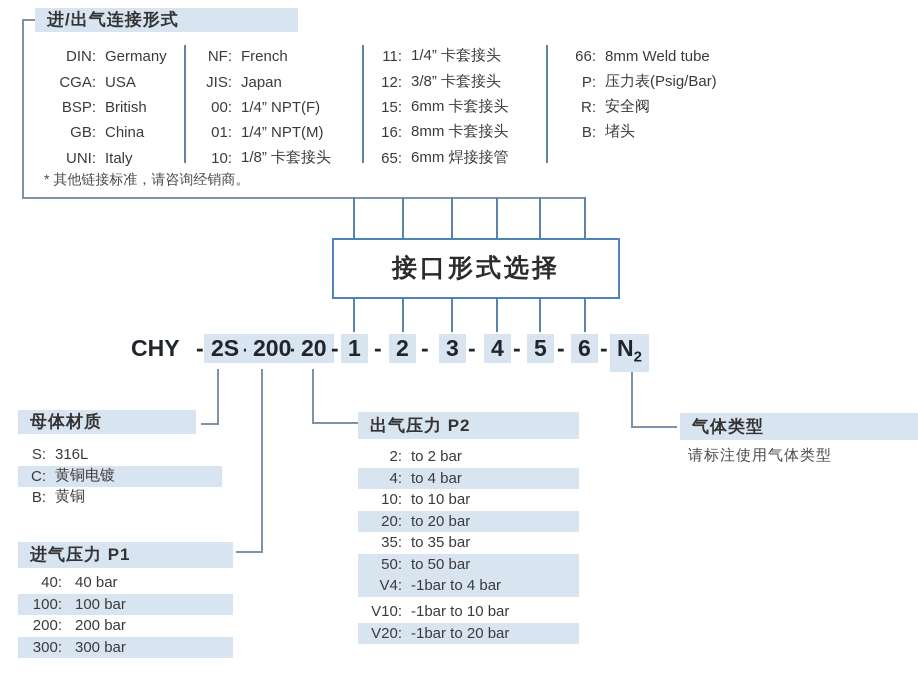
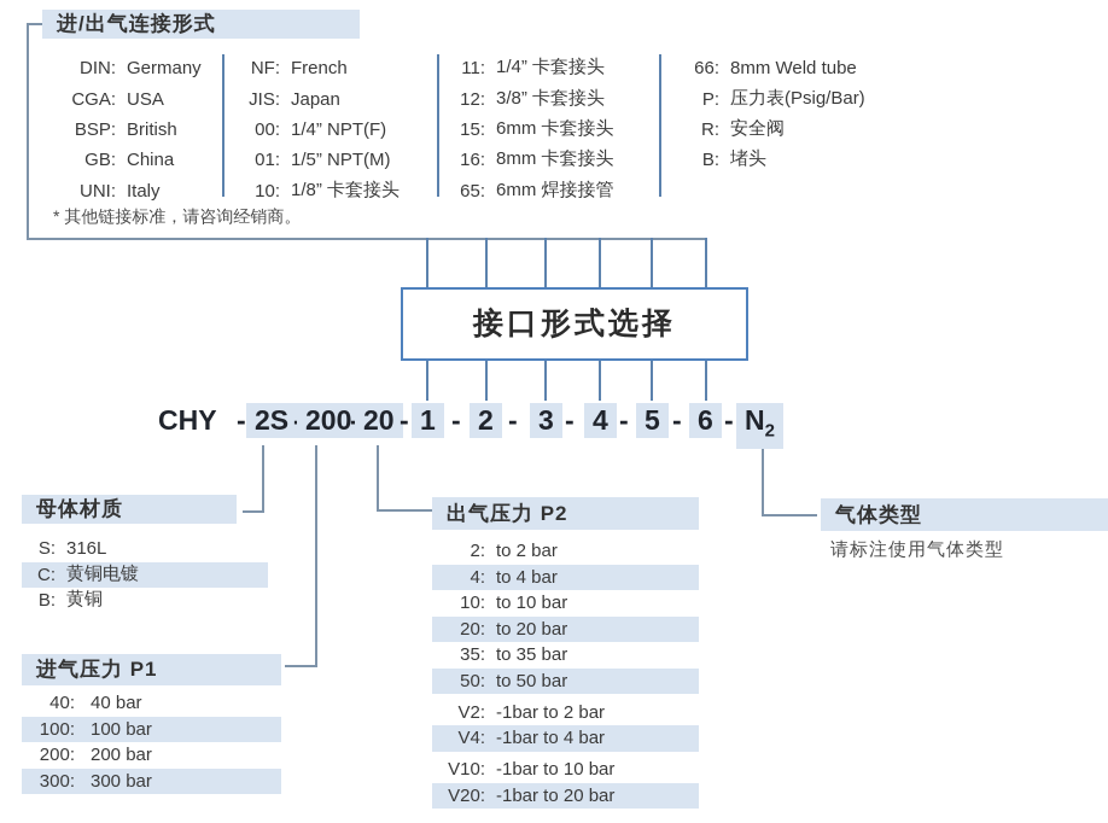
  进/出气连接形式
  DIN:
  Germany
  CGA:
  USA
  BSP:
  British
  GB:
  China
  UNI:
  Italy
  NF:
  French
  JIS:
  Japan
  00:
  1/4” NPT(F)
  01:
- 1/4” NPT(M)
+ 1/5” NPT(M)
  10:
  1/8” 卡套接头
  11:
  1/4” 卡套接头
  12:
  3/8” 卡套接头
  15:
  6mm 卡套接头
  16:
  8mm 卡套接头
  65:
  6mm 焊接接管
  66:
  8mm Weld tube
  P:
  压力表(Psig/Bar)
  R:
  安全阀
  B:
  堵头
  * 其他链接标准，请咨询经销商。
  接口形式选择
  CHY
  -
  2S
  200
  20
  -
  1
  -
  2
  -
  3
  -
  4
  -
  5
  -
  6
  -
  N2
  母体材质
  S:
  316L
  C:
  黄铜电镀
  B:
  黄铜
  进气压力 P1
  40:
  40 bar
  100:
  100 bar
  200:
  200 bar
  300:
  300 bar
  出气压力 P2
  2:
  to 2 bar
  4:
  to 4 bar
  10:
  to 10 bar
  20:
  to 20 bar
  35:
  to 35 bar
  50:
  to 50 bar
+ V2:
+ -1bar to 2 bar
  V4:
  -1bar to 4 bar
  V10:
  -1bar to 10 bar
  V20:
  -1bar to 20 bar
  气体类型
  请标注使用气体类型
